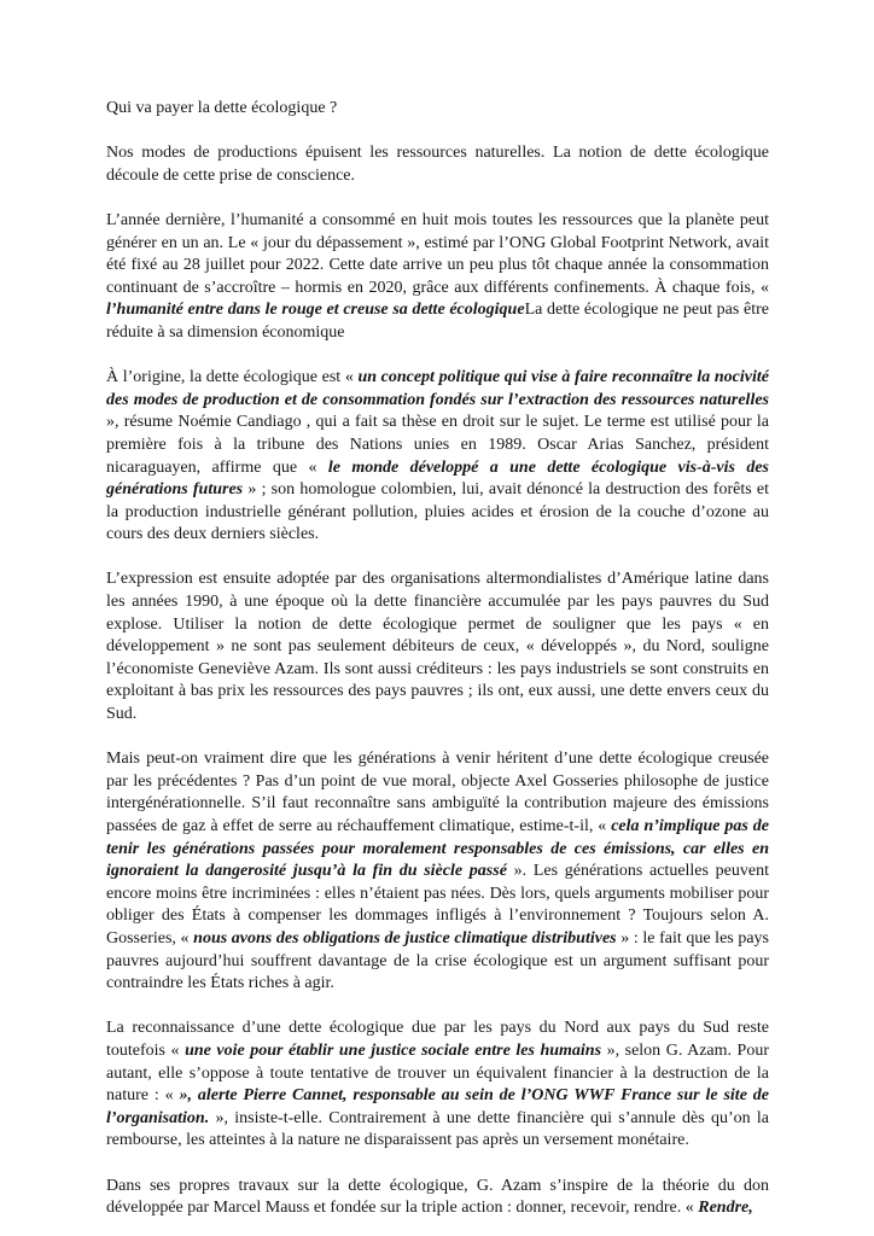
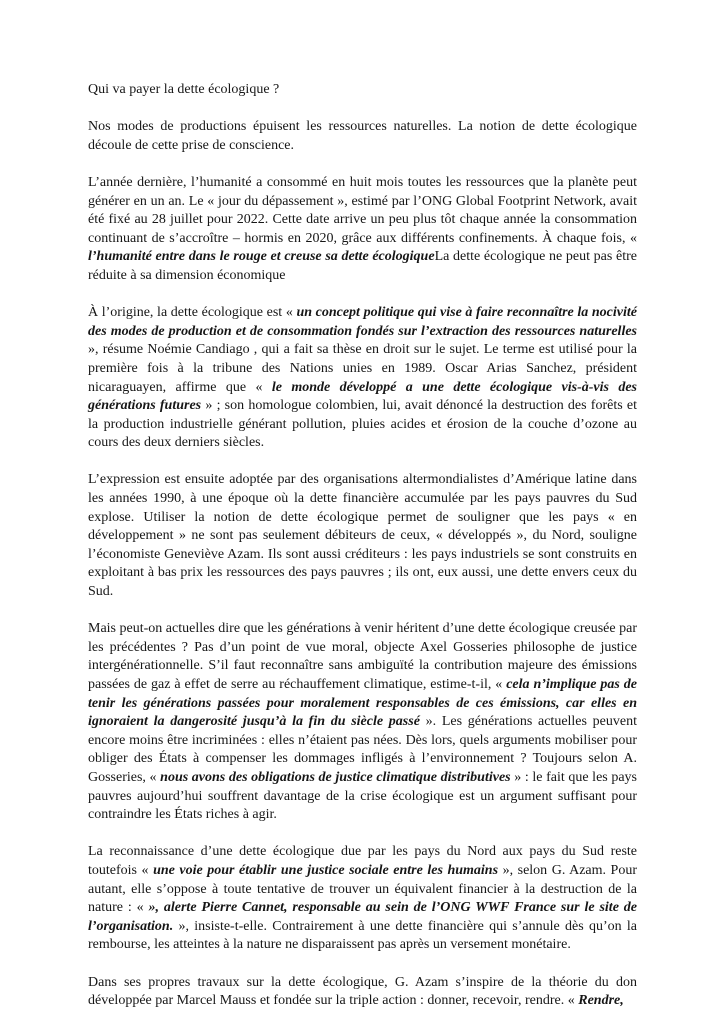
  Qui va payer la dette écologique ?
  Nos modes de productions épuisent les ressources naturelles. La notion de dette écologique découle de cette prise de conscience.
  L’année dernière, l’humanité a consommé en huit mois toutes les ressources que la planète peut générer en un an. Le « jour du dépassement », estimé par l’ONG Global Footprint Network, avait été fixé au 28 juillet pour 2022. Cette date arrive un peu plus tôt chaque année la consommation continuant de s’accroître – hormis en 2020, grâce aux différents confinements. À chaque fois, « l’humanité entre dans le rouge et creuse sa dette écologiqueLa dette écologique ne peut pas être réduite à sa dimension économique
  À l’origine, la dette écologique est « un concept politique qui vise à faire reconnaître la nocivité des modes de production et de consommation fondés sur l’extraction des ressources naturelles », résume Noémie Candiago , qui a fait sa thèse en droit sur le sujet. Le terme est utilisé pour la première fois à la tribune des Nations unies en 1989. Oscar Arias Sanchez, président nicaraguayen, affirme que « le monde développé a une dette écologique vis-à-vis des générations futures » ; son homologue colombien, lui, avait dénoncé la destruction des forêts et la production industrielle générant pollution, pluies acides et érosion de la couche d’ozone au cours des deux derniers siècles.
  L’expression est ensuite adoptée par des organisations altermondialistes d’Amérique latine dans les années 1990, à une époque où la dette financière accumulée par les pays pauvres du Sud explose. Utiliser la notion de dette écologique permet de souligner que les pays « en développement » ne sont pas seulement débiteurs de ceux, « développés », du Nord, souligne l’économiste Geneviève Azam. Ils sont aussi créditeurs : les pays industriels se sont construits en exploitant à bas prix les ressources des pays pauvres ; ils ont, eux aussi, une dette envers ceux du Sud.
- Mais peut-on vraiment dire que les générations à venir héritent d’une dette écologique creusée par les précédentes ? Pas d’un point de vue moral, objecte Axel Gosseries philosophe de justice intergénérationnelle. S’il faut reconnaître sans ambiguïté la contribution majeure des émissions passées de gaz à effet de serre au réchauffement climatique, estime-t-il, « cela n’implique pas de tenir les générations passées pour moralement responsables de ces émissions, car elles en ignoraient la dangerosité jusqu’à la fin du siècle passé ». Les générations actuelles peuvent encore moins être incriminées : elles n’étaient pas nées. Dès lors, quels arguments mobiliser pour obliger des États à compenser les dommages infligés à l’environnement ? Toujours selon A. Gosseries, « nous avons des obligations de justice climatique distributives » : le fait que les pays pauvres aujourd’hui souffrent davantage de la crise écologique est un argument suffisant pour contraindre les États riches à agir.
+ Mais peut-on actuelles dire que les générations à venir héritent d’une dette écologique creusée par les précédentes ? Pas d’un point de vue moral, objecte Axel Gosseries philosophe de justice intergénérationnelle. S’il faut reconnaître sans ambiguïté la contribution majeure des émissions passées de gaz à effet de serre au réchauffement climatique, estime-t-il, « cela n’implique pas de tenir les générations passées pour moralement responsables de ces émissions, car elles en ignoraient la dangerosité jusqu’à la fin du siècle passé ». Les générations actuelles peuvent encore moins être incriminées : elles n’étaient pas nées. Dès lors, quels arguments mobiliser pour obliger des États à compenser les dommages infligés à l’environnement ? Toujours selon A. Gosseries, « nous avons des obligations de justice climatique distributives » : le fait que les pays pauvres aujourd’hui souffrent davantage de la crise écologique est un argument suffisant pour contraindre les États riches à agir.
  La reconnaissance d’une dette écologique due par les pays du Nord aux pays du Sud reste toutefois « une voie pour établir une justice sociale entre les humains », selon G. Azam. Pour autant, elle s’oppose à toute tentative de trouver un équivalent financier à la destruction de la nature : « », alerte Pierre Cannet, responsable au sein de l’ONG WWF France sur le site de l’organisation. », insiste-t-elle. Contrairement à une dette financière qui s’annule dès qu’on la rembourse, les atteintes à la nature ne disparaissent pas après un versement monétaire.
  Dans ses propres travaux sur la dette écologique, G. Azam s’inspire de la théorie du don développée par Marcel Mauss et fondée sur la triple action : donner, recevoir, rendre. « Rendre,
